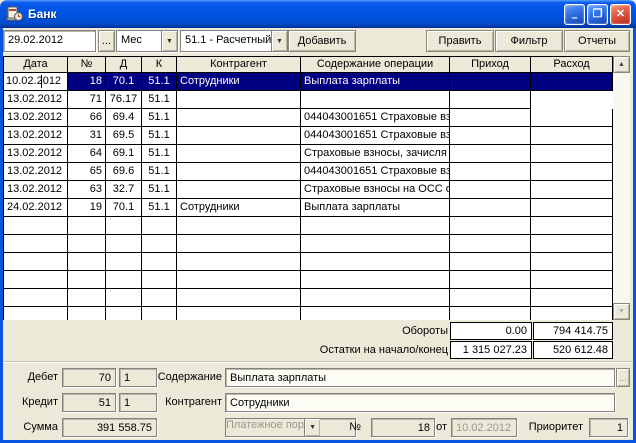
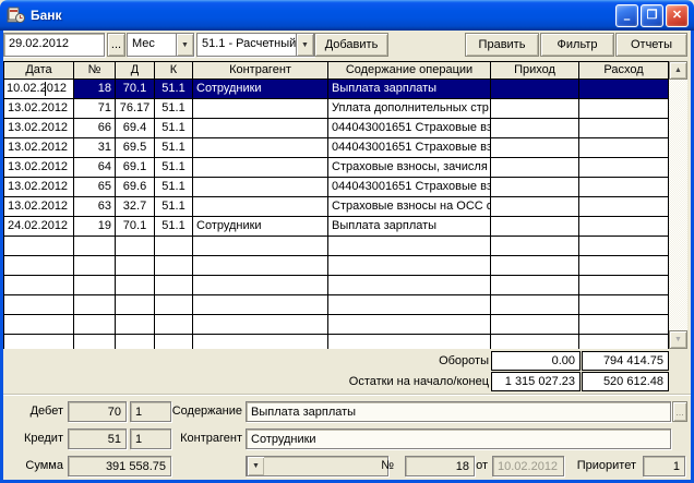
  Банк
  –
  ❐
  ✕
  29.02.2012
  ...
  Мес
  51.1 - Расчетный
  Добавить
  Править
  Фильтр
  Отчеты
  Дата
  №
  Д
  К
  Контрагент
  Содержание операции
  Приход
  Расход
  10.02.2012
  18
  70.1
  51.1
  Сотрудники
  Выплата зарплаты
  13.02.2012
  71
  76.17
  51.1
+ Уплата дополнительных стр
  13.02.2012
  66
  69.4
  51.1
  044043001651 Страховые вз
  13.02.2012
  31
  69.5
  51.1
  044043001651 Страховые вз
  13.02.2012
  64
  69.1
  51.1
  Страховые взносы, зачисля
  13.02.2012
  65
  69.6
  51.1
  044043001651 Страховые вз
  13.02.2012
  63
  32.7
  51.1
  Страховые взносы на ОСС о
  24.02.2012
  19
  70.1
  51.1
  Сотрудники
  Выплата зарплаты
  Обороты
  0.00
  794 414.75
  Остатки на начало/конец
  1 315 027.23
  520 612.48
  Дебет
  70
  1
  Кредит
  51
  1
  Сумма
  391 558.75
  Содержание
  Выплата зарплаты
  ...
  Контрагент
  Сотрудники
- Платежное пор
  №
  18
  от
  10.02.2012
  Приоритет
  1
